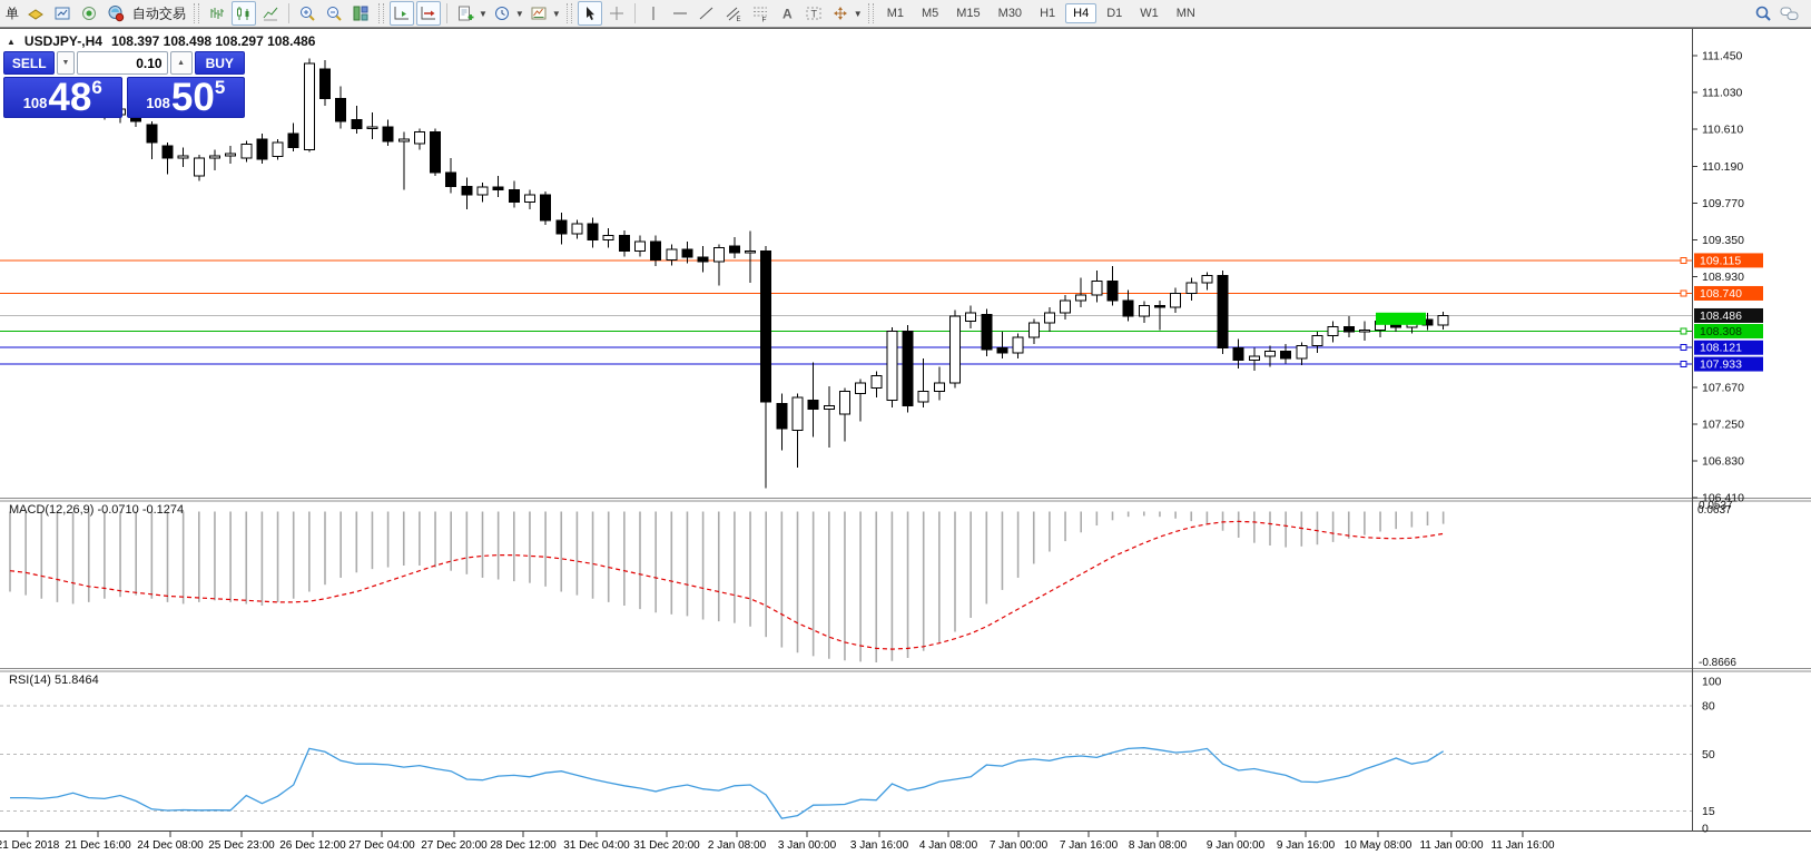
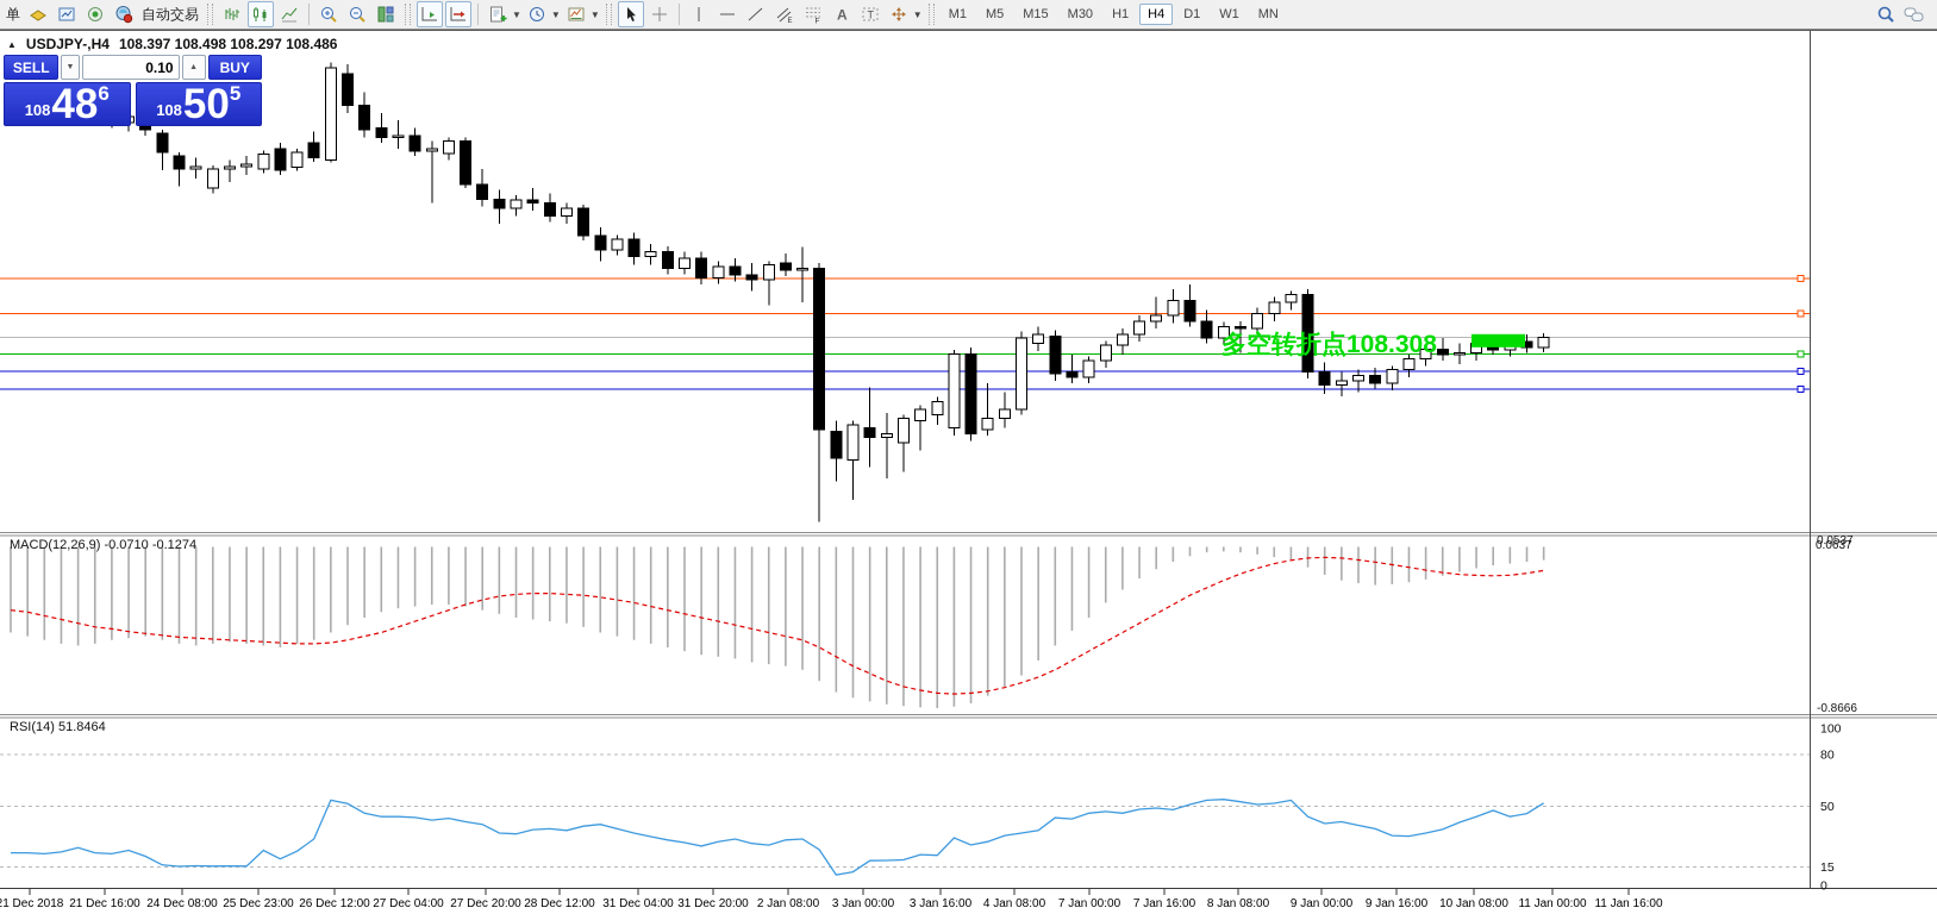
- 111.450
- 111.030
- 110.610
- 110.190
- 109.770
- 109.350
- 108.930
- 107.670
- 107.250
- 106.830
- 106.410
- 109.115
- 108.740
- 108.486
- 108.308
- 108.121
- 107.933
  0.0537
  0.0637
  -0.8666
  100
  80
  50
  15
  0
  1 Dec 2018
  21 Dec 16:00
  24 Dec 08:00
  25 Dec 23:00
  26 Dec 12:00
  27 Dec 04:00
  27 Dec 20:00
  28 Dec 12:00
  31 Dec 04:00
  31 Dec 20:00
  2 Jan 08:00
  3 Jan 00:00
  3 Jan 16:00
  4 Jan 08:00
  7 Jan 00:00
  7 Jan 16:00
  8 Jan 08:00
  9 Jan 00:00
  9 Jan 16:00
- 10 May 08:00
+ 10 Jan 08:00
  11 Jan 00:00
  11 Jan 16:00
  单
  自动交易
  ▼
  ▼
  ▼
  A
  T
  ▼
  M1
  M5
  M15
  M30
  H1
  H4
  D1
  W1
  MN
  ▲
  USDJPY-,H4
  108.397 108.498 108.297 108.486
  SELL
  0.10
  BUY
  108
  48
  6
  108
  50
  5
  MACD(12,26,9) -0.0710 -0.1274
  RSI(14) 51.8464
+ 多空转折点108.308
